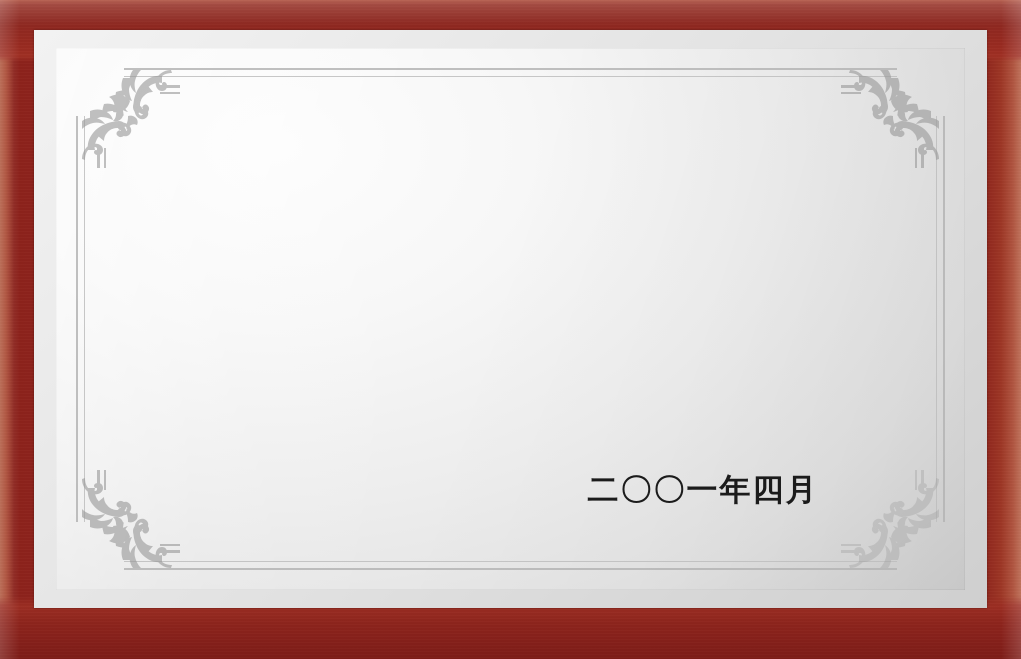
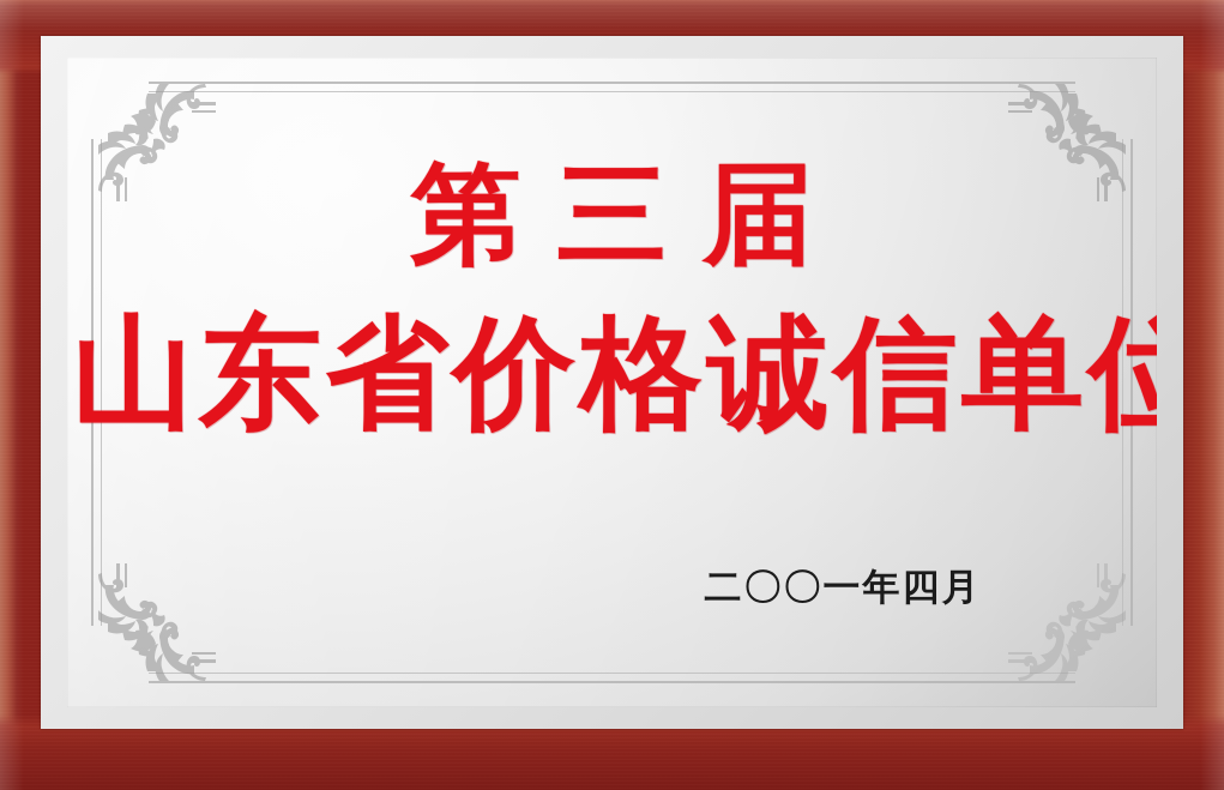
+ 第三届
+ 山东省价格诚信单位
  二〇〇一年四月
